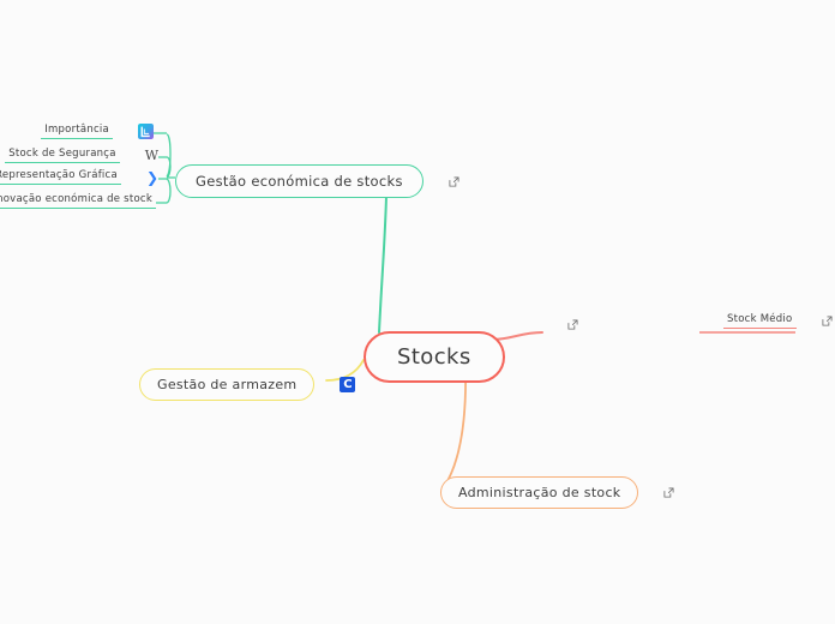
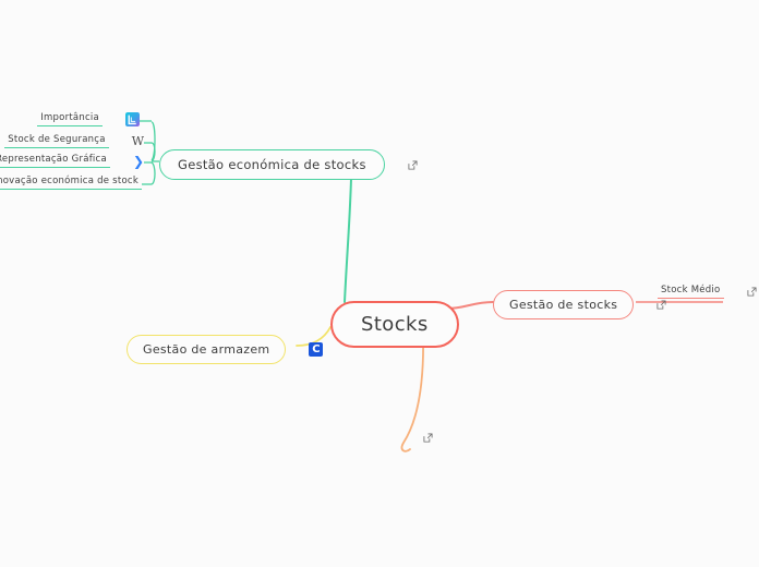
  Stocks
  Gestão económica de stocks
  Importância
  Stock de Segurança
  W
  epresentação Gráfica
  ❯
  ovação económica de stock
+ Gestão de stocks
  Stock Médio
- Administração de stock
  Gestão de armazem
  C
